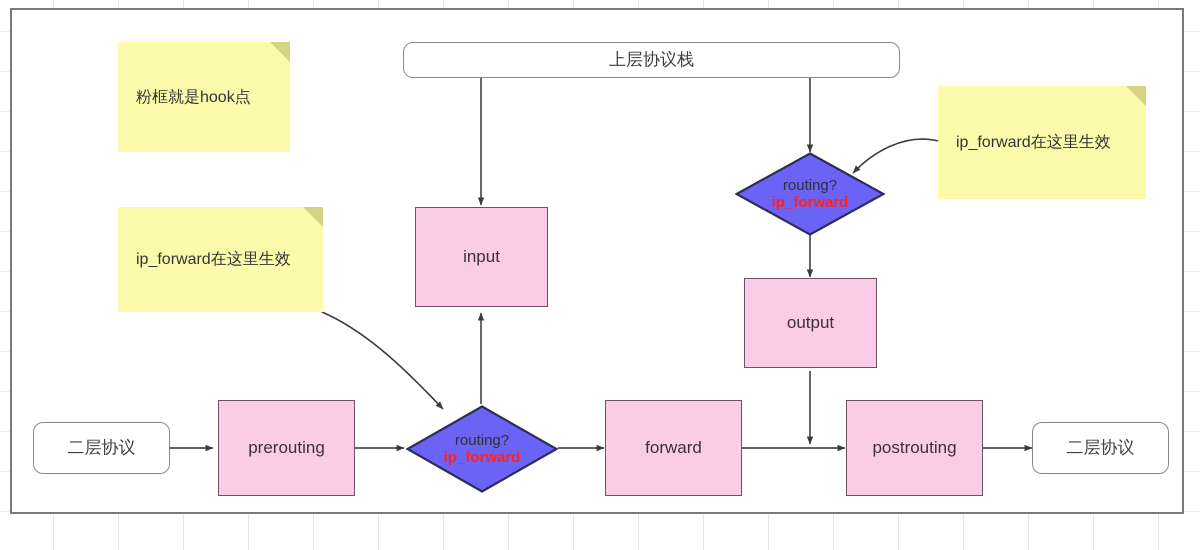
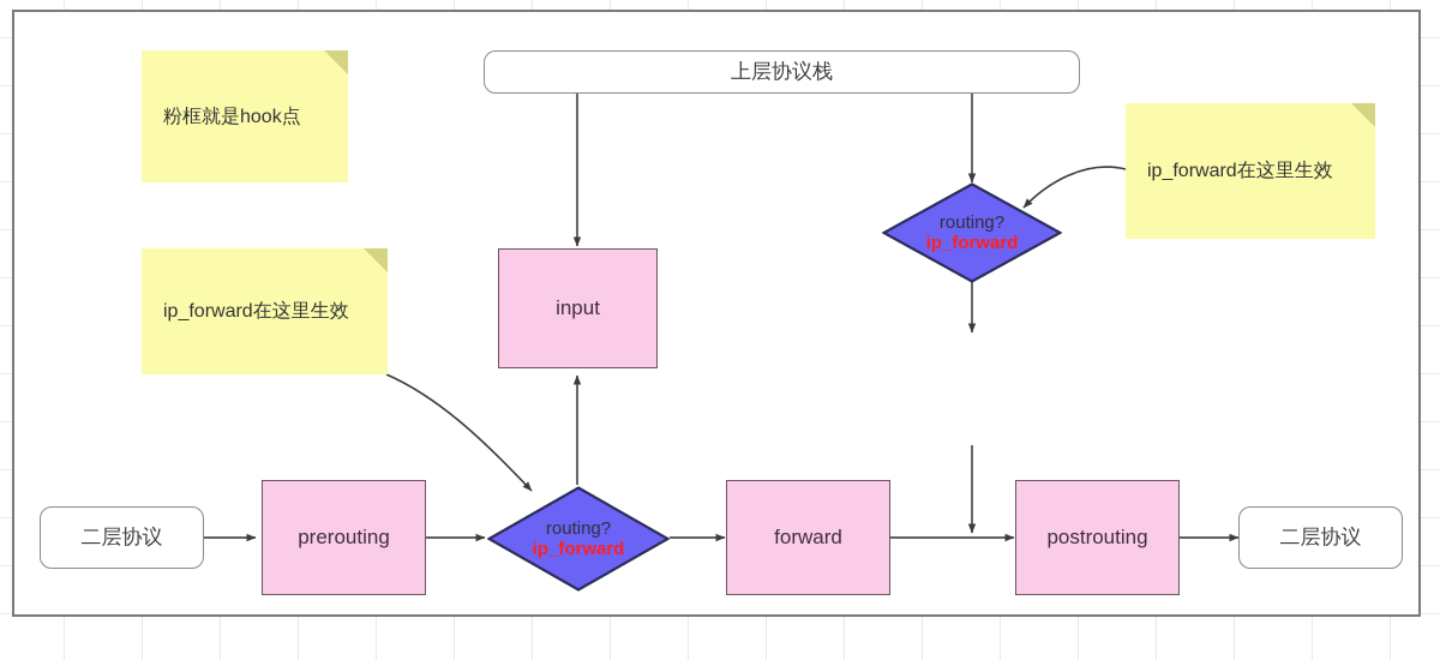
  粉框就是hook点
  ip_forward在这里生效
  ip_forward在这里生效
  上层协议栈
  input
- output
  二层协议
  prerouting
  forward
  postrouting
  二层协议
  routing?
  ip_forward
  routing?
  ip_forward
